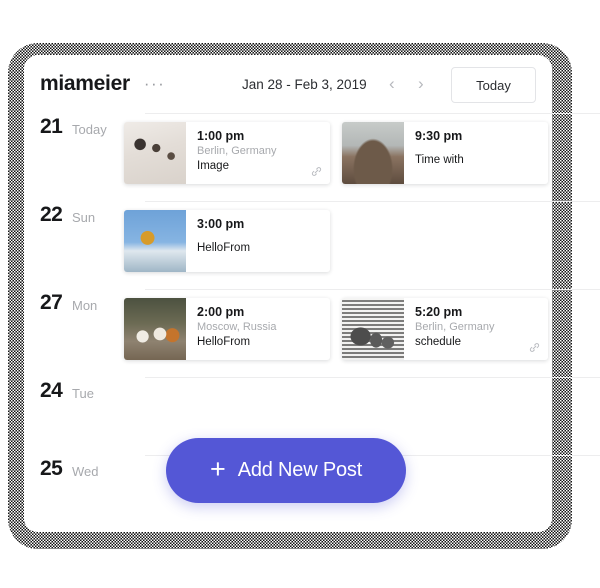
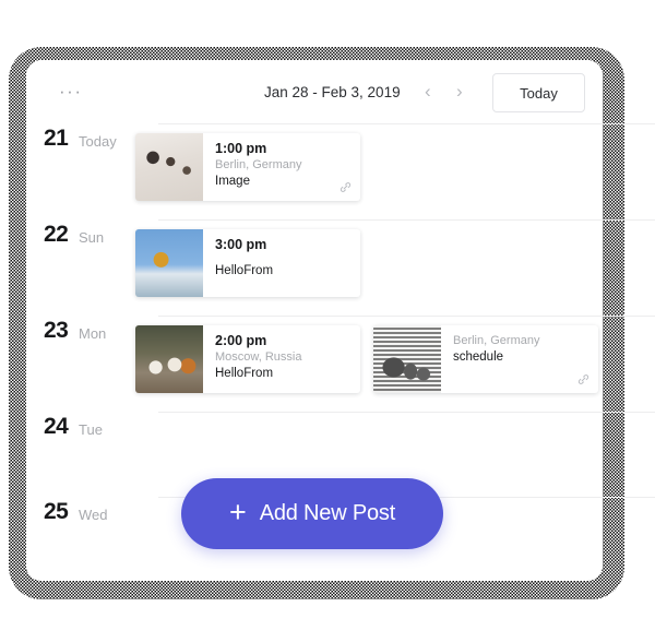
- miameier
  ···
  Jan 28 - Feb 3, 2019
  ‹
  ›
  Today
  21
  Today
  1:00 pm
  Berlin, Germany
  Image
- 9:30 pm
- Time with
  22
  Sun
  3:00 pm
  HelloFrom
- 27
+ 23
  Mon
  2:00 pm
  Moscow, Russia
  HelloFrom
- 5:20 pm
  Berlin, Germany
  schedule
  24
  Tue
  25
  Wed
  +
  Add New Post
